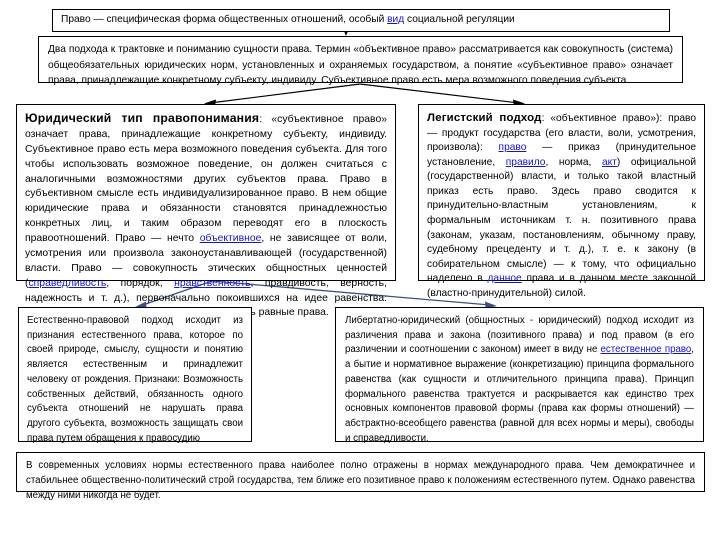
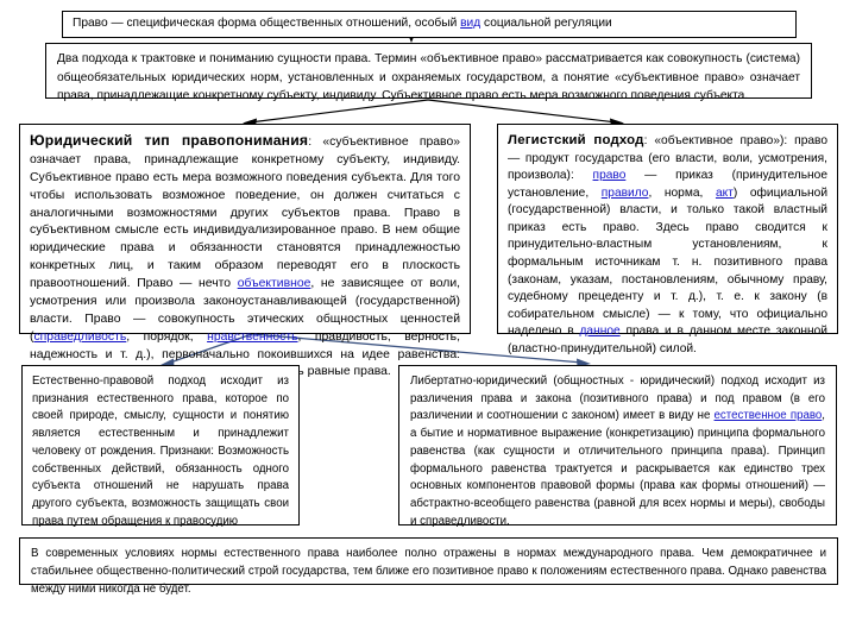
  Право — специфическая форма общественных отношений, особый вид социальной регуляции
  Два подхода к трактовке и пониманию сущности права. Термин «объективное право» рассматривается как совокупность (система) общеобязательных юридических норм, установленных и охраняемых государством, а понятие «субъективное право» означает права, принадлежащие конкретному субъекту, индивиду. Субъективное право есть мера возможного поведения субъекта.
  Юридический тип правопонимания: «субъективное право» означает права, принадлежащие конкретному субъекту, индивиду. Субъективное право есть мера возможного поведения субъекта. Для того чтобы использовать возможное поведение, он должен считаться с аналогичными возможностями других субъектов права. Право в субъективном смысле есть индивидуализированное право. В нем общие юридические права и обязанности становятся принадлежностью конкретных лиц, и таким образом переводят его в плоскость правоотношений. Право — нечто объективное, не зависящее от воли, усмотрения или произвола законоустанавливающей (государственной) власти. Право — совокупность этических общностных ценностей (справедливость, порядок, нравственность, правдивость, верность, надежность и т. д.), первоначально покоившихся на идее равенства: ь равные права.
  Легистский подход: «объективное право»): право — продукт государства (его власти, воли, усмотрения, произвола): право — приказ (принудительное установление, правило, норма, акт) официальной (государственной) власти, и только такой властный приказ есть право. Здесь право сводится к принудительно-властным установлениям, к формальным источникам т. н. позитивного права (законам, указам, постановлениям, обычному праву, судебному прецеденту и т. д.), т. е. к закону (в собирательном смысле) — к тому, что официально наделено в данное права и в данном месте законной (властно-принудительной) силой.
  Естественно-правовой подход исходит из признания естественного права, которое по своей природе, смыслу, сущности и понятию является естественным и принадлежит человеку от рождения. Признаки: Возможность собственных действий, обязанность одного субъекта отношений не нарушать права другого субъекта, возможность защищать свои права путем обращения к правосудию
  Либертатно-юридический (общностных - юридический) подход исходит из различения права и закона (позитивного права) и под правом (в его различении и соотношении с законом) имеет в виду не естественное право, а бытие и нормативное выражение (конкретизацию) принципа формального равенства (как сущности и отличительного принципа права). Принцип формального равенства трактуется и раскрывается как единство трех основных компонентов правовой формы (права как формы отношений) — абстрактно-всеобщего равенства (равной для всех нормы и меры), свободы и справедливости.
- В современных условиях нормы естественного права наиболее полно отражены в нормах международного права. Чем демократичнее и стабильнее общественно-политический строй государства, тем ближе его позитивное право к положениям естественного путем. Однако равенства между ними никогда не будет.
+ В современных условиях нормы естественного права наиболее полно отражены в нормах международного права. Чем демократичнее и стабильнее общественно-политический строй государства, тем ближе его позитивное право к положениям естественного права. Однако равенства между ними никогда не будет.
